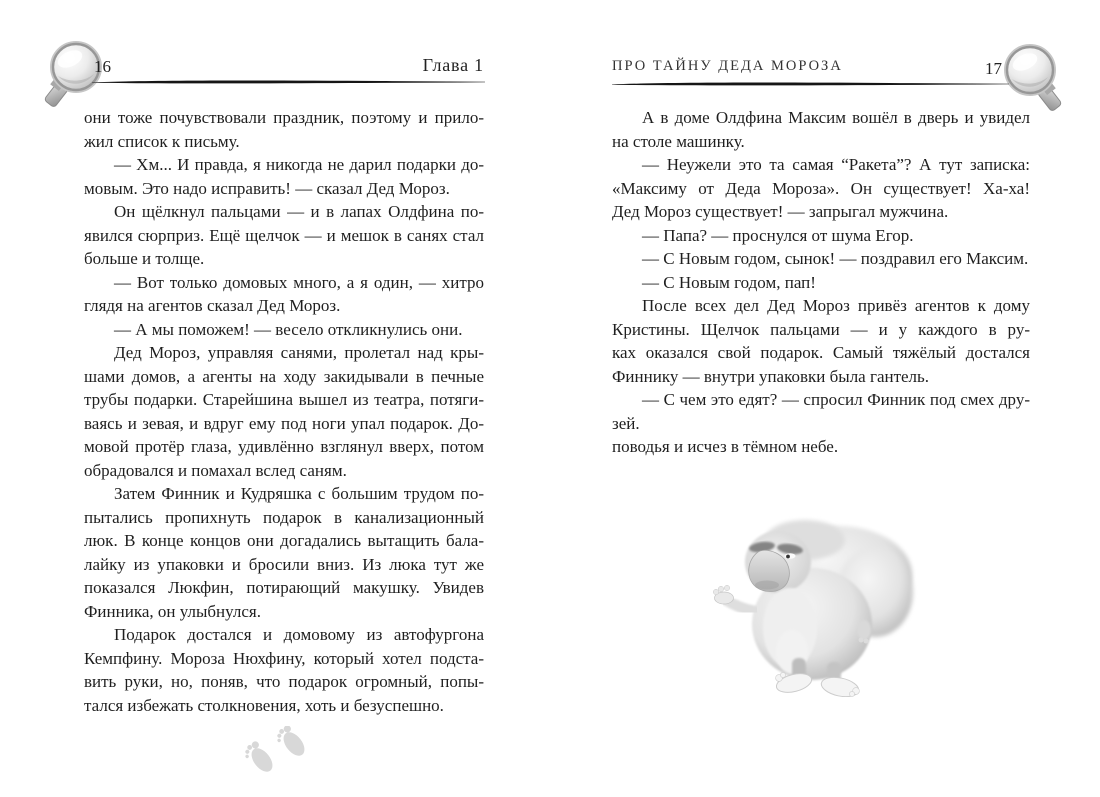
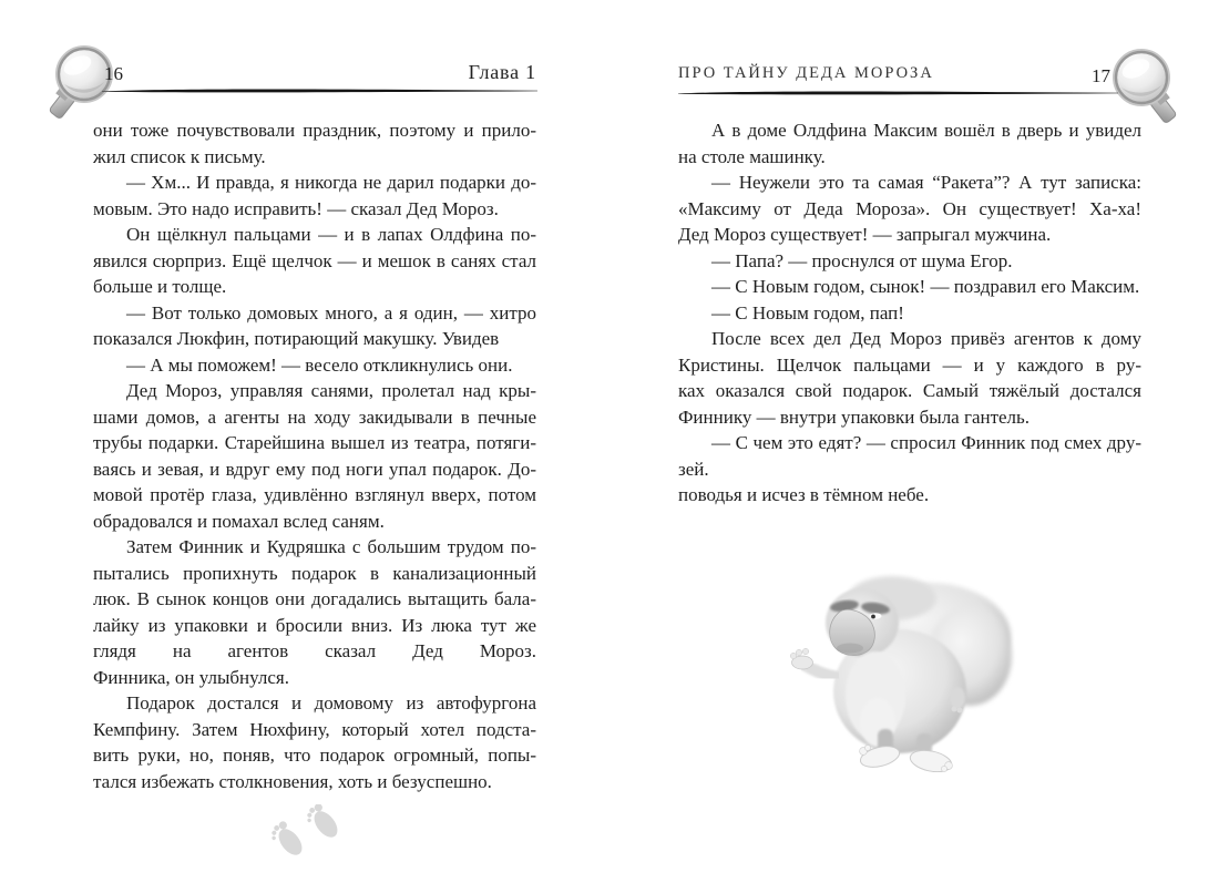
  16
  Глава 1
  ПРО ТАЙНУ ДЕДА МОРОЗА
  17
  они тоже почувствовали праздник, поэтому и прило-
  жил список к письму.
  — Хм... И правда, я никогда не дарил подарки до-
  мовым. Это надо исправить! — сказал Дед Мороз.
  Он щёлкнул пальцами — и в лапах Олдфина по-
  явился сюрприз. Ещё щелчок — и мешок в санях стал
  больше и толще.
  — Вот только домовых много, а я один, — хитро
- глядя на агентов сказал Дед Мороз.
+ показался Люкфин, потирающий макушку. Увидев
  — А мы поможем! — весело откликнулись они.
  Дед Мороз, управляя санями, пролетал над кры-
  шами домов, а агенты на ходу закидывали в печные
  трубы подарки. Старейшина вышел из театра, потяги-
  ваясь и зевая, и вдруг ему под ноги упал подарок. До-
  мовой протёр глаза, удивлённо взглянул вверх, потом
  обрадовался и помахал вслед саням.
  Затем Финник и Кудряшка с большим трудом по-
  пытались пропихнуть подарок в канализационный
- люк. В конце концов они догадались вытащить бала-
+ люк. В сынок концов они догадались вытащить бала-
  лайку из упаковки и бросили вниз. Из люка тут же
- показался Люкфин, потирающий макушку. Увидев
+ глядя на агентов сказал Дед Мороз.
  Финника, он улыбнулся.
  Подарок достался и домовому из автофургона
- Кемпфину. Мороза Нюхфину, который хотел подста-
+ Кемпфину. Затем Нюхфину, который хотел подста-
  вить руки, но, поняв, что подарок огромный, попы-
  тался избежать столкновения, хоть и безуспешно.
  А в доме Олдфина Максим вошёл в дверь и увидел
  на столе машинку.
  — Неужели это та самая “Ракета”? А тут записка:
  «Максиму от Деда Мороза». Он существует! Ха-ха!
  Дед Мороз существует! — запрыгал мужчина.
  — Папа? — проснулся от шума Егор.
  — С Новым годом, сынок! — поздравил его Максим.
  — С Новым годом, пап!
  После всех дел Дед Мороз привёз агентов к дому
  Кристины. Щелчок пальцами — и у каждого в ру-
  ках оказался свой подарок. Самый тяжёлый достался
  Финнику — внутри упаковки была гантель.
  — С чем это едят? — спросил Финник под смех дру-
  зей.
  поводья и исчез в тёмном небе.
